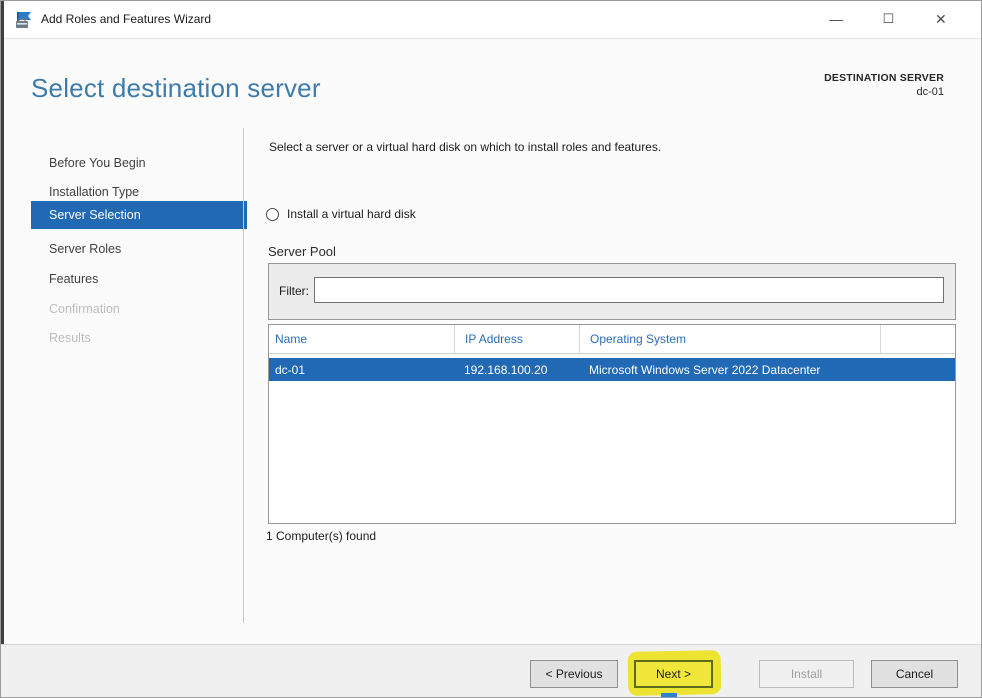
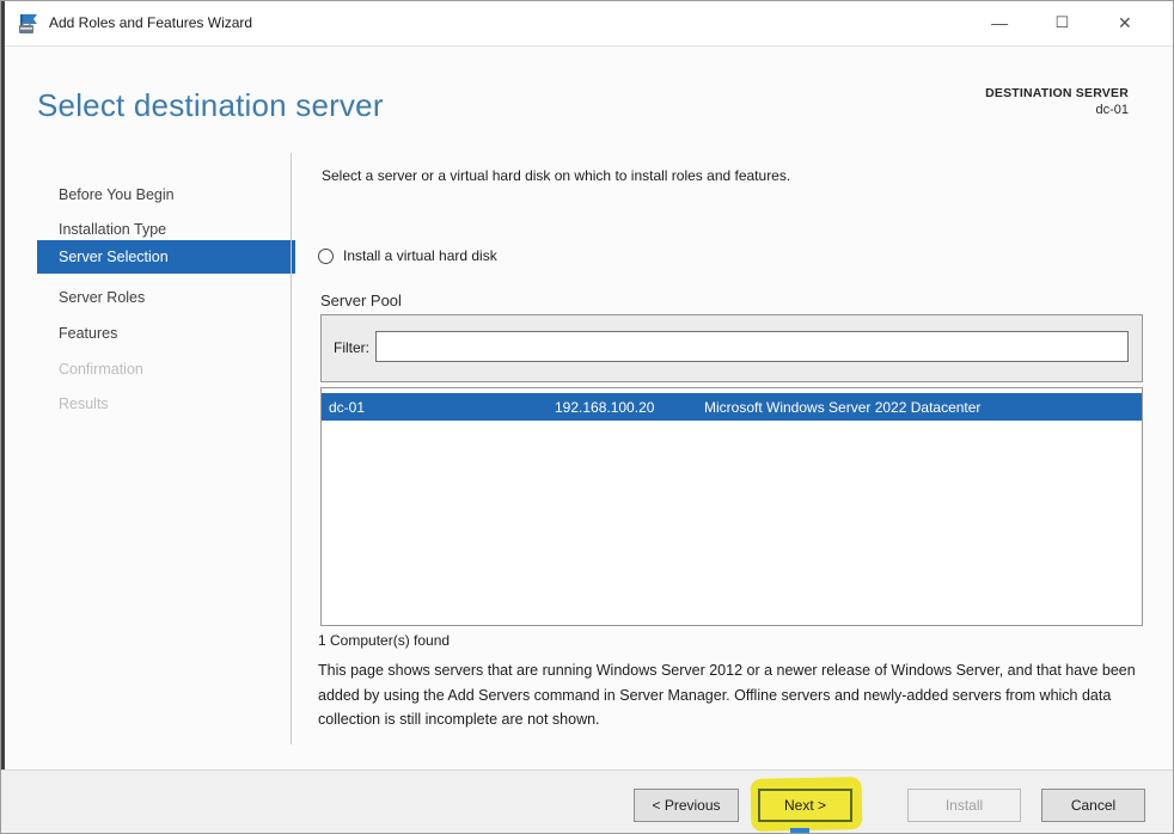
  Add Roles and Features Wizard
  —
  ☐
  ✕
  Select destination server
  DESTINATION SERVER
  dc-01
  Before You Begin
  Installation Type
  Server Selection
  Server Roles
  Features
  Confirmation
  Results
  Select a server or a virtual hard disk on which to install roles and features.
  Install a virtual hard disk
  Server Pool
  Filter:
- Name
- IP Address
- Operating System
  dc-01
  192.168.100.20
  Microsoft Windows Server 2022 Datacenter
  1 Computer(s) found
+ This page shows servers that are running Windows Server 2012 or a newer release of Windows Server, and that have been added by using the Add Servers command in Server Manager. Offline servers and newly-added servers from which data collection is still incomplete are not shown.
  < Previous
  Next >
  Install
  Cancel
